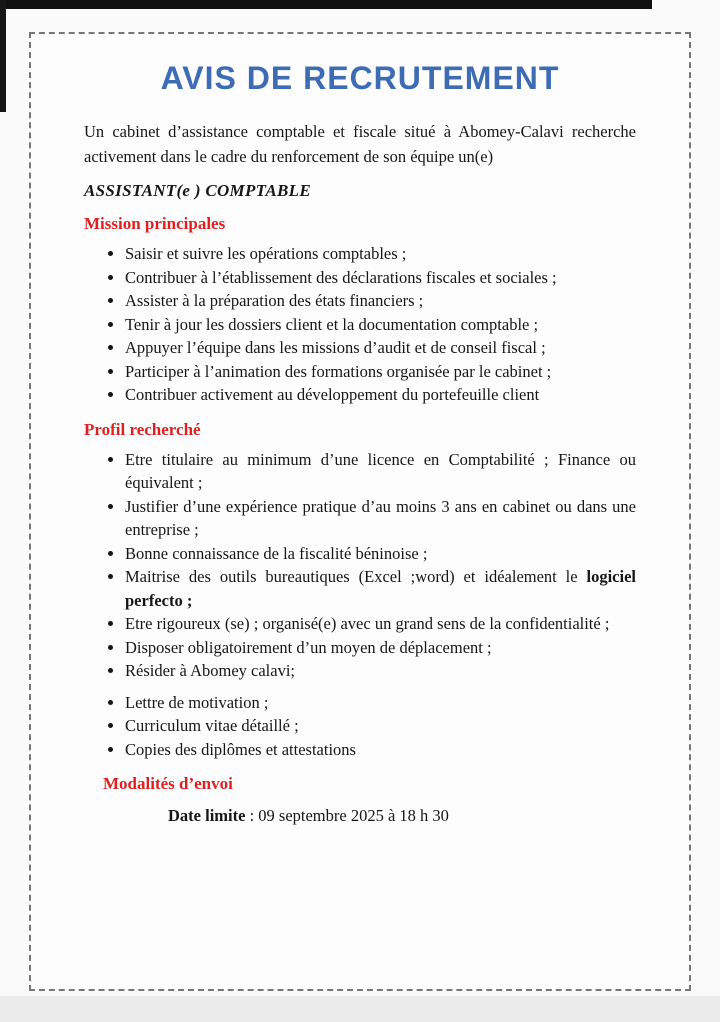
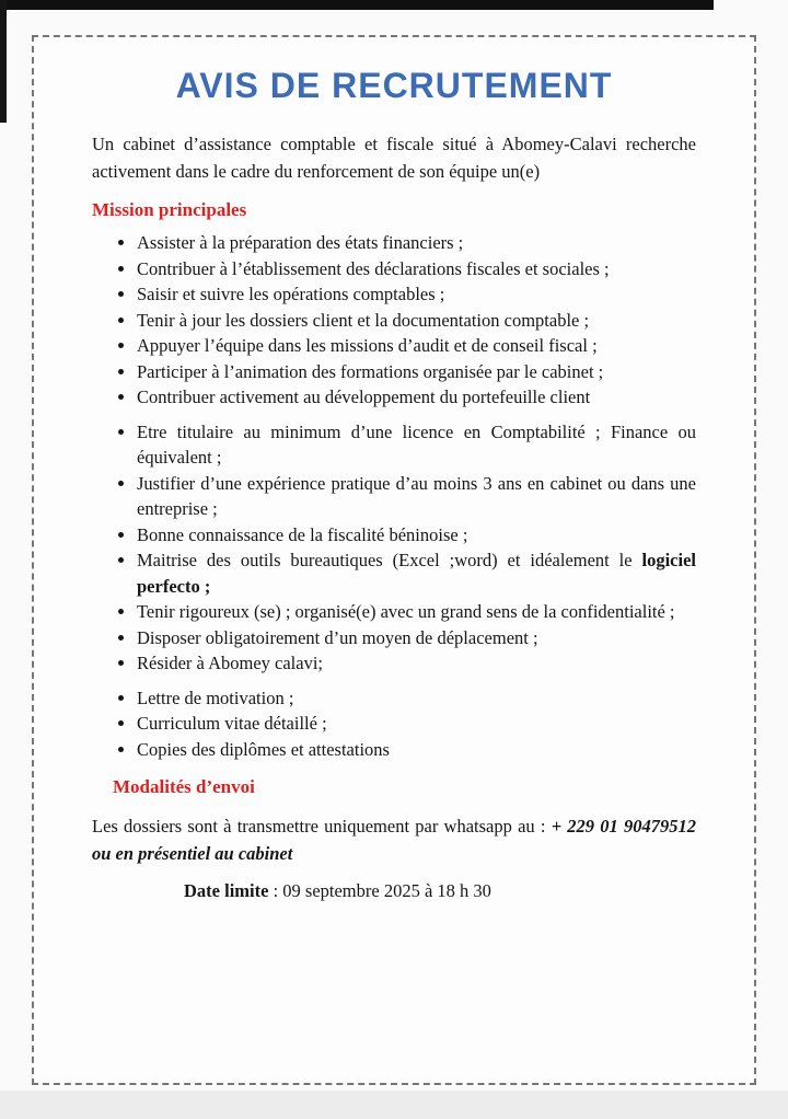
  AVIS DE RECRUTEMENT
  Un cabinet d’assistance comptable et fiscale situé à Abomey-Calavi recherche activement dans le cadre du renforcement de son équipe un(e)
- ASSISTANT(e ) COMPTABLE
  Mission principales
- Saisir et suivre les opérations comptables ;
+ Assister à la préparation des états financiers ;
  Contribuer à l’établissement des déclarations fiscales et sociales ;
- Assister à la préparation des états financiers ;
+ Saisir et suivre les opérations comptables ;
  Tenir à jour les dossiers client et la documentation comptable ;
  Appuyer l’équipe dans les missions d’audit et de conseil fiscal ;
  Participer à l’animation des formations organisée par le cabinet ;
  Contribuer activement au développement du portefeuille client
- Profil recherché
  Etre titulaire au minimum d’une licence en Comptabilité ; Finance ou équivalent ;
  Justifier d’une expérience pratique d’au moins 3 ans en cabinet ou dans une entreprise ;
  Bonne connaissance de la fiscalité béninoise ;
  Maitrise des outils bureautiques (Excel ;word) et idéalement le logiciel perfecto ;
- Etre rigoureux (se) ; organisé(e) avec un grand sens de la confidentialité ;
+ Tenir rigoureux (se) ; organisé(e) avec un grand sens de la confidentialité ;
  Disposer obligatoirement d’un moyen de déplacement ;
  Résider à Abomey calavi;
  Lettre de motivation ;
  Curriculum vitae détaillé ;
  Copies des diplômes et attestations
  Modalités d’envoi
+ Les dossiers sont à transmettre uniquement par whatsapp au : + 229 01 90479512 ou en présentiel au cabinet
  Date limite : 09 septembre 2025 à 18 h 30
